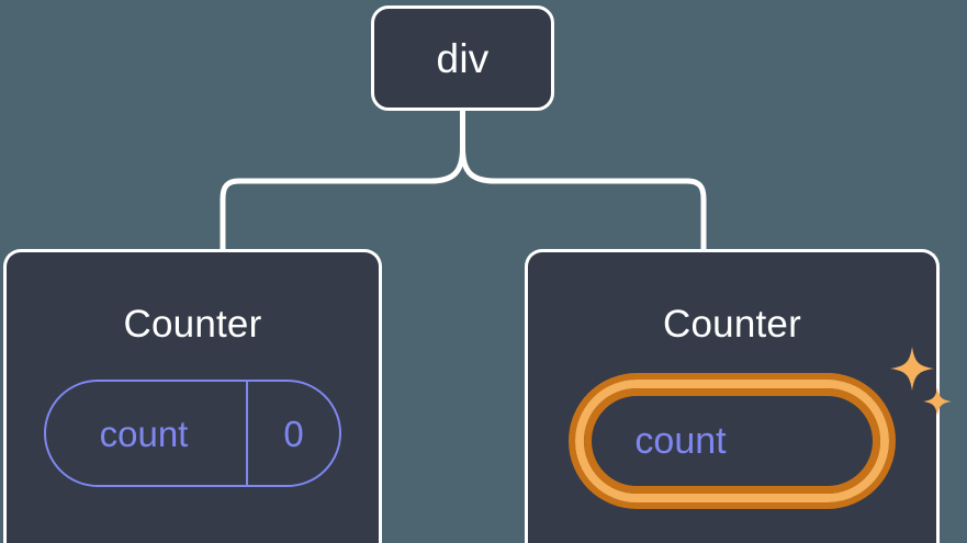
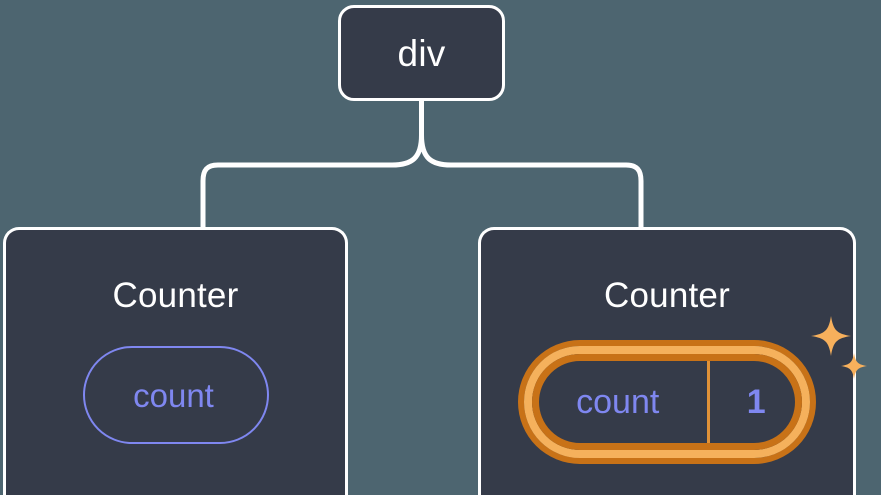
  div
  Counter
  count
- 0
  Counter
  count
+ 1
